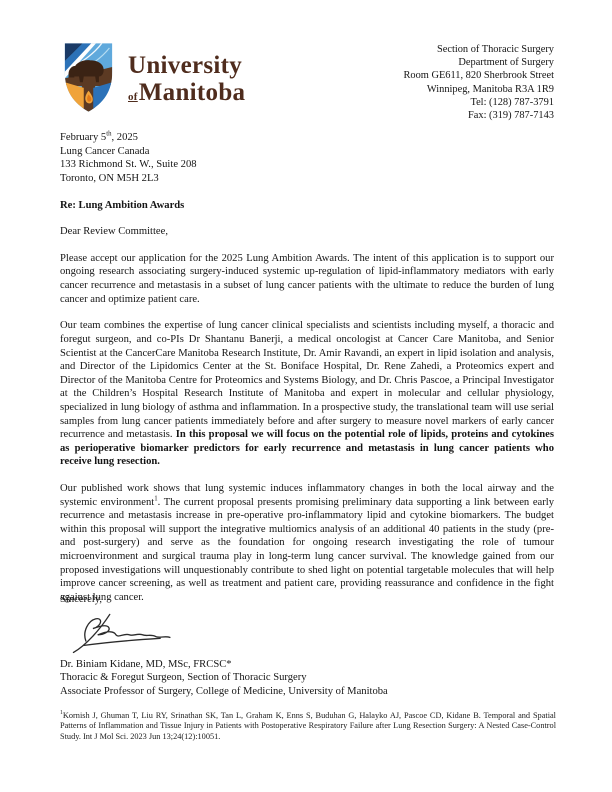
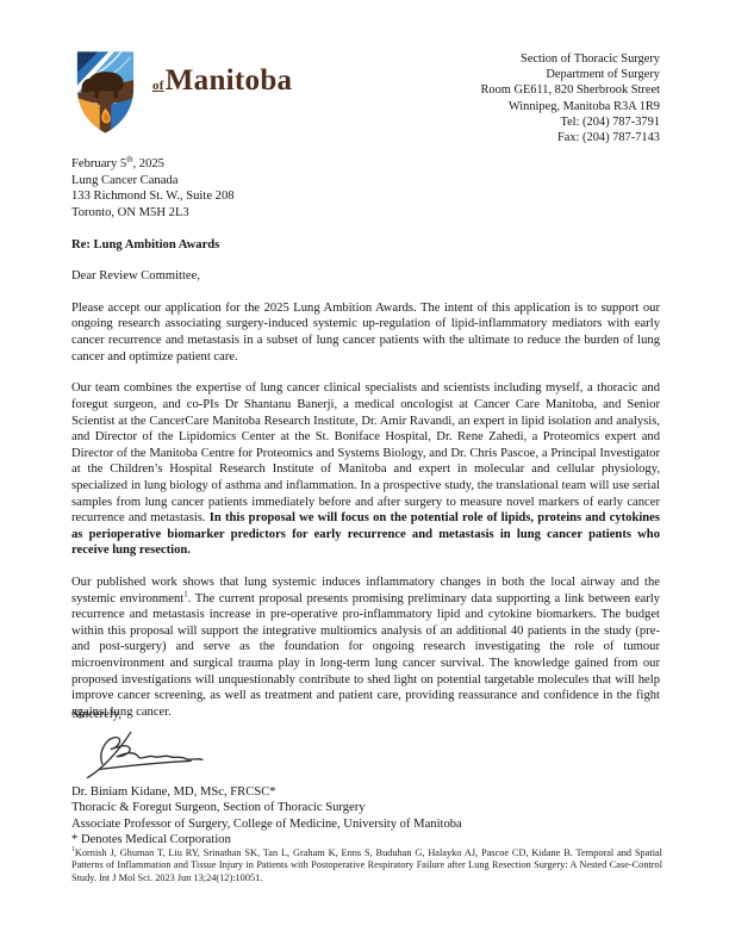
- University
  of
  Manitoba
  Section of Thoracic Surgery
  Department of Surgery
  Room GE611, 820 Sherbrook Street
  Winnipeg, Manitoba R3A 1R9
- Tel: (128) 787-3791
+ Tel: (204) 787-3791
- Fax: (319) 787-7143
+ Fax: (204) 787-7143
  February 5 , 2025
  Lung Cancer Canada
  133 Richmond St. W., Suite 208
  Toronto, ON M5H 2L3
  Re: Lung Ambition Awards
  Dear Review Committee,
  Please accept our application for the 2025 Lung Ambition Awards. The intent of this application is to support our ongoing research associating surgery-induced systemic up-regulation of lipid-inflammatory mediators with early cancer recurrence and metastasis in a subset of lung cancer patients with the ultimate to reduce the burden of lung cancer and optimize patient care.
  Our team combines the expertise of lung cancer clinical specialists and scientists including myself, a thoracic and foregut surgeon, and co-PIs Dr Shantanu Banerji, a medical oncologist at Cancer Care Manitoba, and Senior Scientist at the CancerCare Manitoba Research Institute, Dr. Amir Ravandi, an expert in lipid isolation and analysis, and Director of the Lipidomics Center at the St. Boniface Hospital, Dr. Rene Zahedi, a Proteomics expert and Director of the Manitoba Centre for Proteomics and Systems Biology, and Dr. Chris Pascoe, a Principal Investigator at the Children’s Hospital Research Institute of Manitoba and expert in molecular and cellular physiology, specialized in lung biology of asthma and inflammation. In a prospective study, the translational team will use serial samples from lung cancer patients immediately before and after surgery to measure novel markers of early cancer recurrence and metastasis. In this proposal we will focus on the potential role of lipids, proteins and cytokines as perioperative biomarker predictors for early recurrence and metastasis in lung cancer patients who receive lung resection.
  Our published work shows that lung systemic induces inflammatory changes in both the local airway and the systemic environment . The current proposal presents promising preliminary data supporting a link between early recurrence and metastasis increase in pre-operative pro-inflammatory lipid and cytokine biomarkers. The budget within this proposal will support the integrative multiomics analysis of an additional 40 patients in the study (pre- and post-surgery) and serve as the foundation for ongoing research investigating the role of tumour microenvironment and surgical trauma play in long-term lung cancer survival. The knowledge gained from our proposed investigations will unquestionably contribute to shed light on potential targetable molecules that will help improve cancer screening, as well as treatment and patient care, providing reassurance and confidence in the fight against lung cancer.
  Sincerely,
  Dr. Biniam Kidane, MD, MSc, FRCSC*
  Thoracic & Foregut Surgeon, Section of Thoracic Surgery
  Associate Professor of Surgery, College of Medicine, University of Manitoba
+ * Denotes Medical Corporation
  Kornish J, Ghuman T, Liu RY, Srinathan SK, Tan L, Graham K, Enns S, Buduhan G, Halayko AJ, Pascoe CD, Kidane B. Temporal and Spatial Patterns of Inflammation and Tissue Injury in Patients with Postoperative Respiratory Failure after Lung Resection Surgery: A Nested Case-Control Study. Int J Mol Sci. 2023 Jun 13;24(12):10051.
